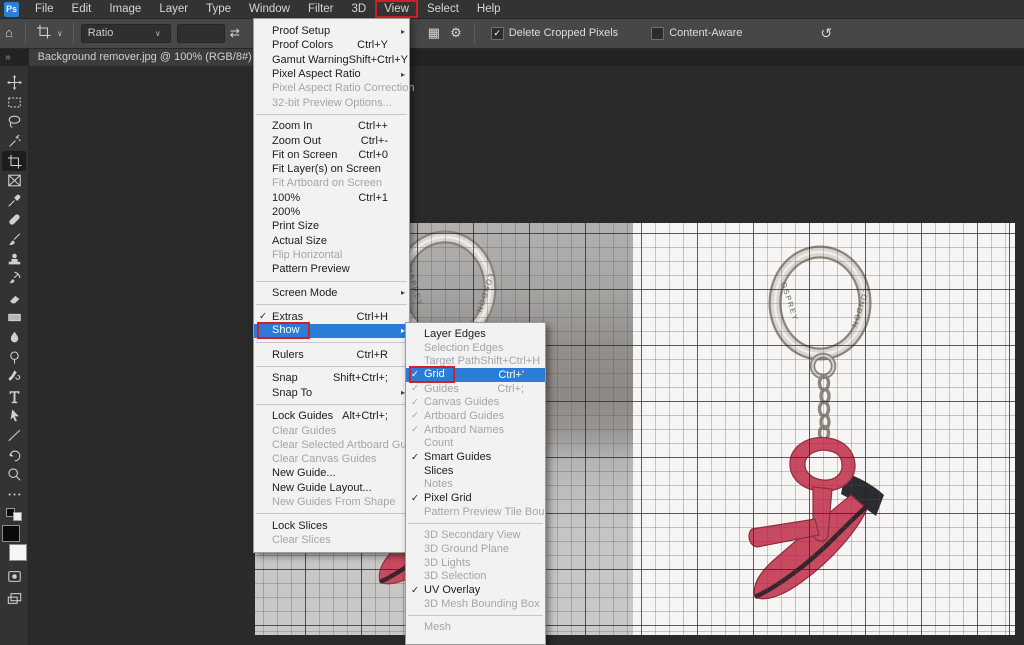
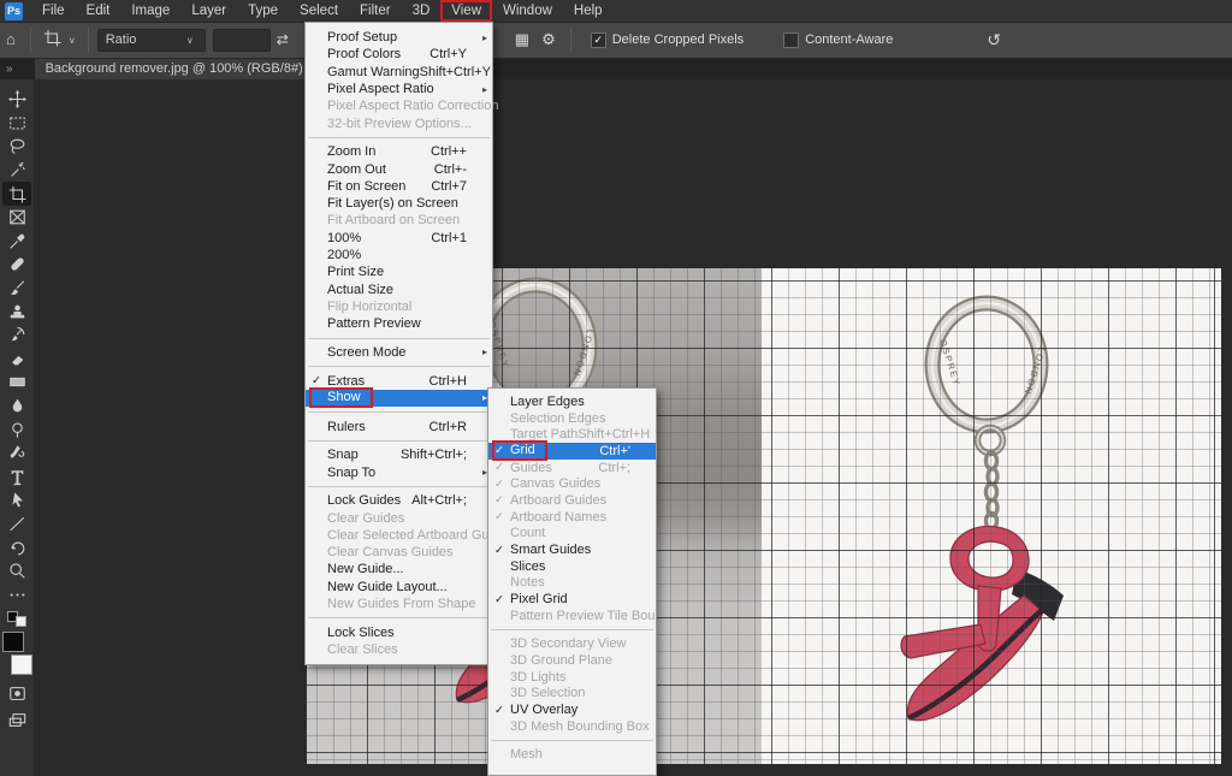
  Ps
  File
  Edit
  Image
  Layer
  Type
- Window
+ Select
  Filter
  3D
  View
- Select
+ Window
  Help
  ⌂
  ∨
  Ratio
  ∨
  ⇄
  ▦
  ⚙
  ✓
  Delete Cropped Pixels
  Content-Aware
  ↺
  »
  Background remover.jpg @ 100% (RGB/8#)
  Proof Setup
  ▸
  Proof Colors
  Ctrl+Y
  Gamut Warning
  Shift+Ctrl+Y
  Pixel Aspect Ratio
  ▸
  Pixel Aspect Ratio Correction
  32-bit Preview Options...
  Zoom In
  Ctrl++
  Zoom Out
  Ctrl+-
  Fit on Screen
- Ctrl+0
+ Ctrl+7
  Fit Layer(s) on Screen
  Fit Artboard on Screen
  100%
  Ctrl+1
  200%
  Print Size
  Actual Size
  Flip Horizontal
  Pattern Preview
  Screen Mode
  ▸
  ✓
  Extras
  Ctrl+H
  Show
  ▸
  Rulers
  Ctrl+R
  Snap
  Shift+Ctrl+;
  Snap To
  ▸
  Lock Guides
  Alt+Ctrl+;
  Clear Guides
  Clear Selected Artboard Gu
  Clear Canvas Guides
  New Guide...
  New Guide Layout...
  New Guides From Shape
  Lock Slices
  Clear Slices
  Layer Edges
  Selection Edges
  Target Path
  Shift+Ctrl+H
  ✓
  Grid
  Ctrl+'
  ✓
  Guides
  Ctrl+;
  ✓
  Canvas Guides
  ✓
  Artboard Guides
  ✓
  Artboard Names
  Count
  ✓
  Smart Guides
  Slices
  Notes
  ✓
  Pixel Grid
  Pattern Preview Tile Bou
  3D Secondary View
  3D Ground Plane
  3D Lights
  3D Selection
  ✓
  UV Overlay
  3D Mesh Bounding Box
  Mesh
